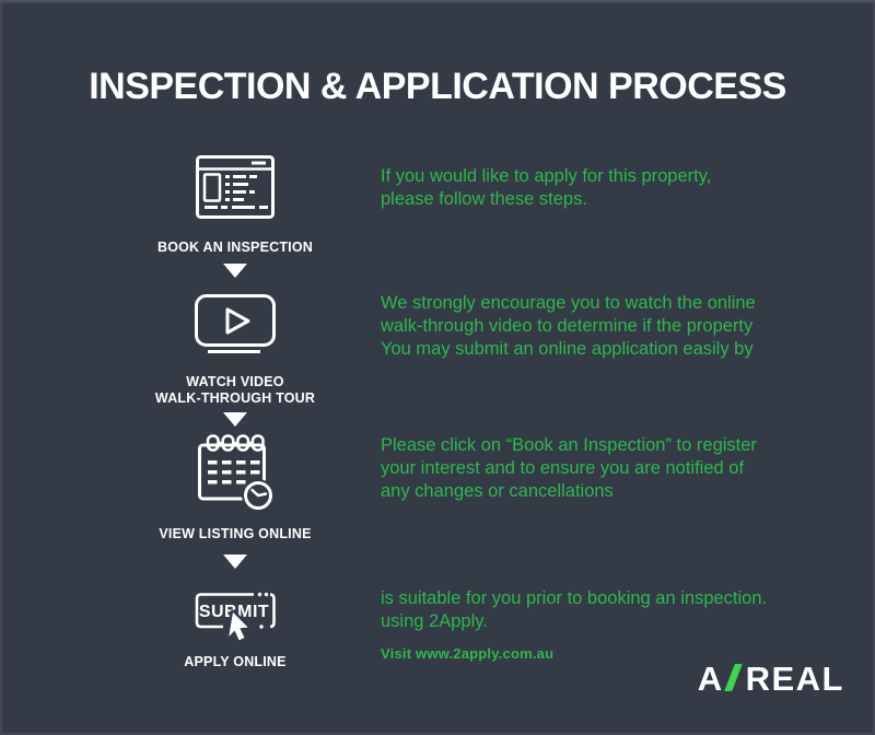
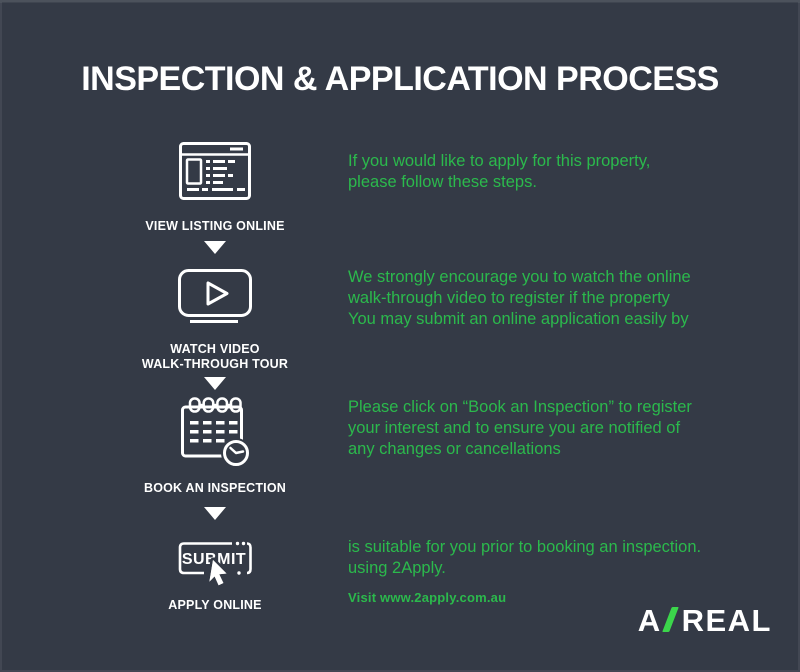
  INSPECTION & APPLICATION PROCESS
- BOOK AN INSPECTION
+ VIEW LISTING ONLINE
  If you would like to apply for this property,
  please follow these steps.
  WATCH VIDEO
  WALK-THROUGH TOUR
  We strongly encourage you to watch the online
- walk-through video to determine if the property
+ walk-through video to register if the property
  You may submit an online application easily by
- VIEW LISTING ONLINE
+ BOOK AN INSPECTION
  Please click on “Book an Inspection” to register
  your interest and to ensure you are notified of
  any changes or cancellations
  SUMIT
  APPLY ONLINE
  is suitable for you prior to booking an inspection.
  using 2Apply.
  Visit www.2apply.com.au
  A
  REAL
